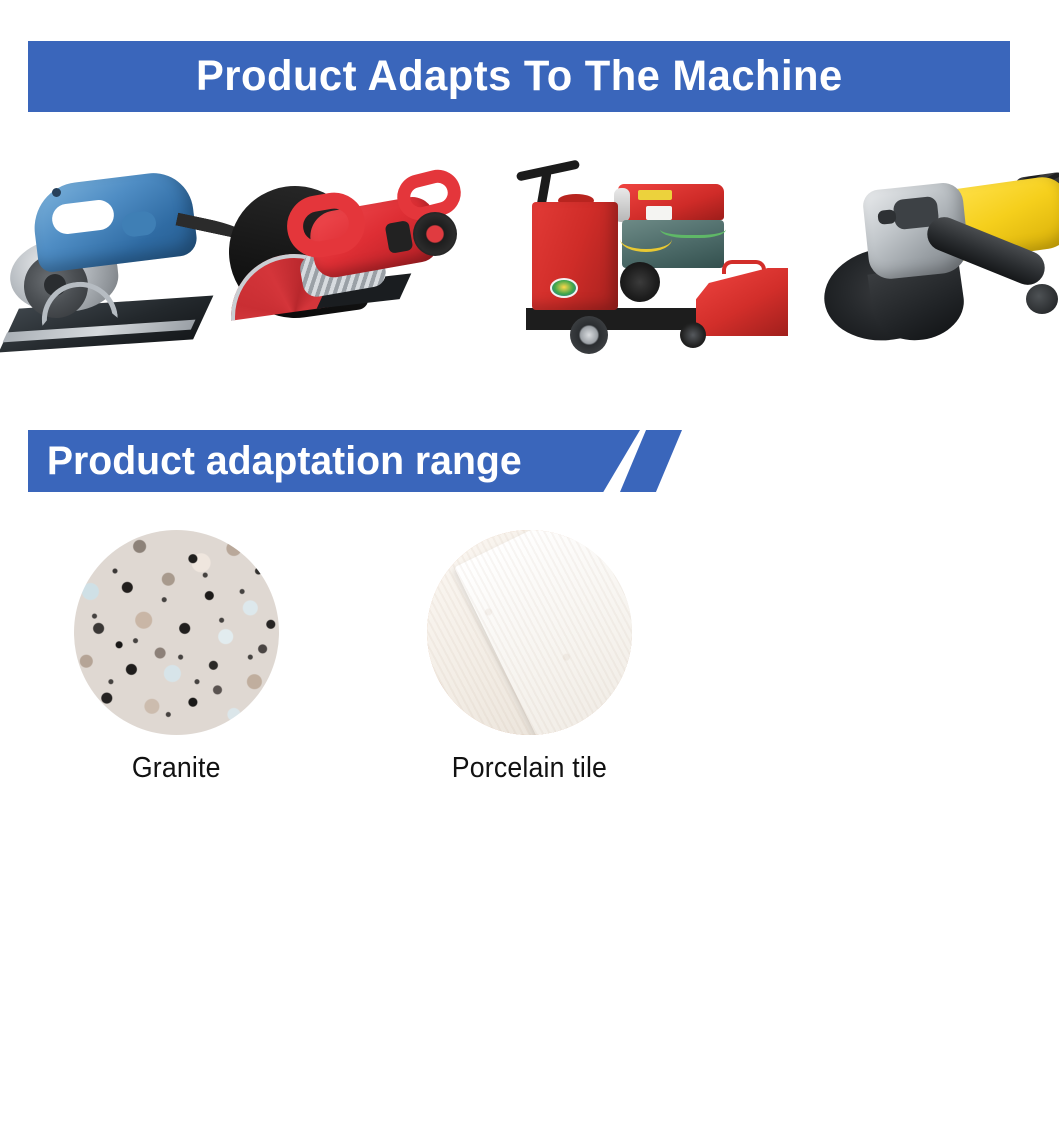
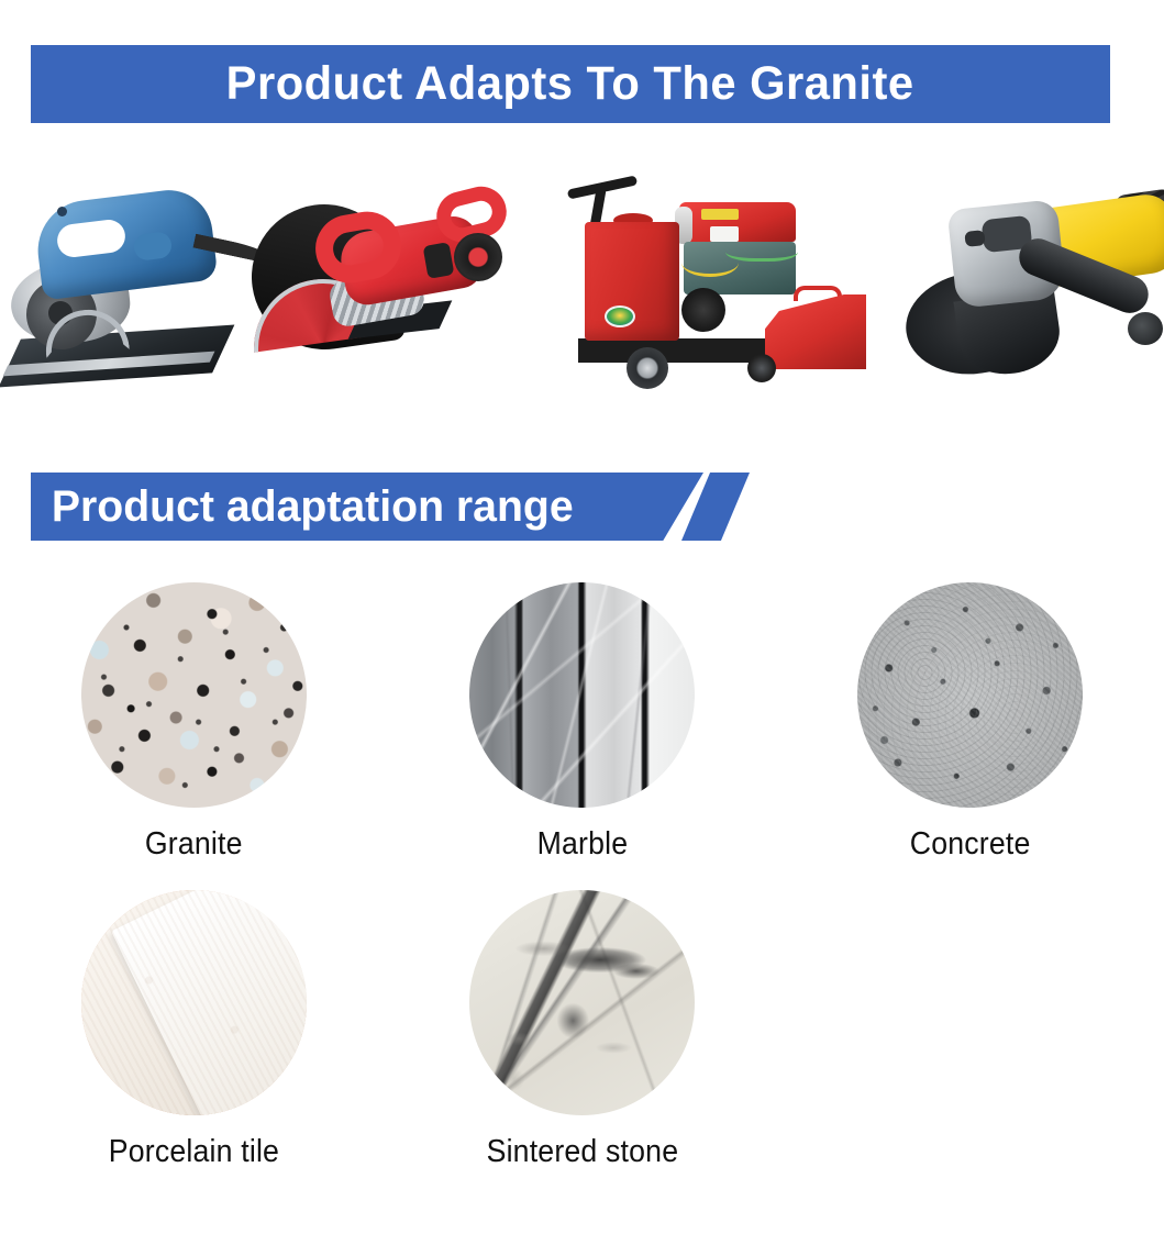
- Product Adapts To The Machine
+ Product Adapts To The Granite
  Product adaptation range
  Granite
+ Marble
+ Concrete
  Porcelain tile
+ Sintered stone
